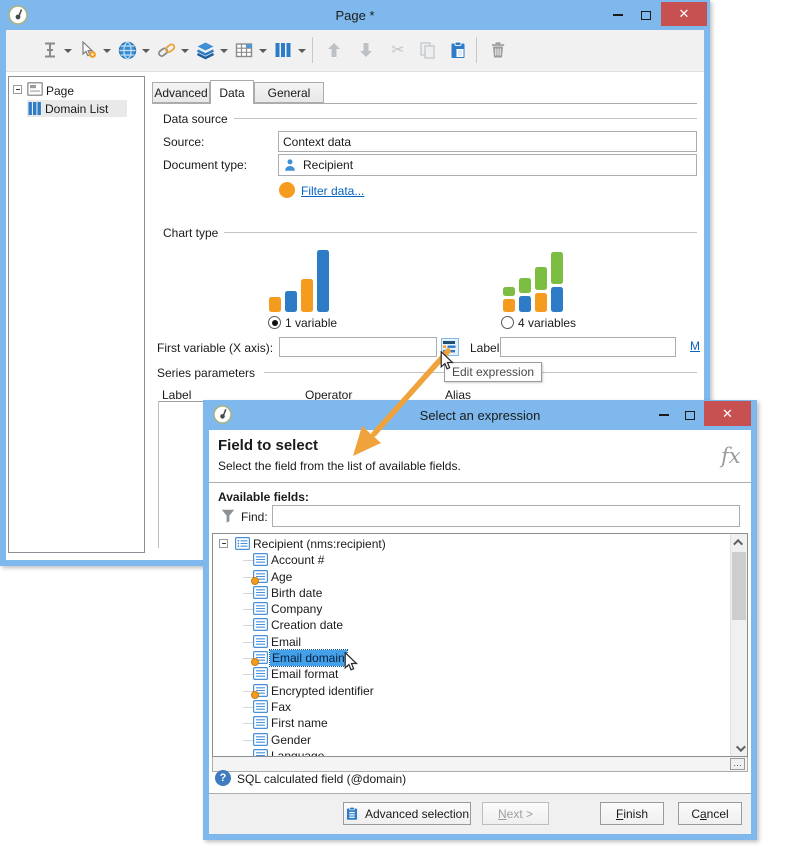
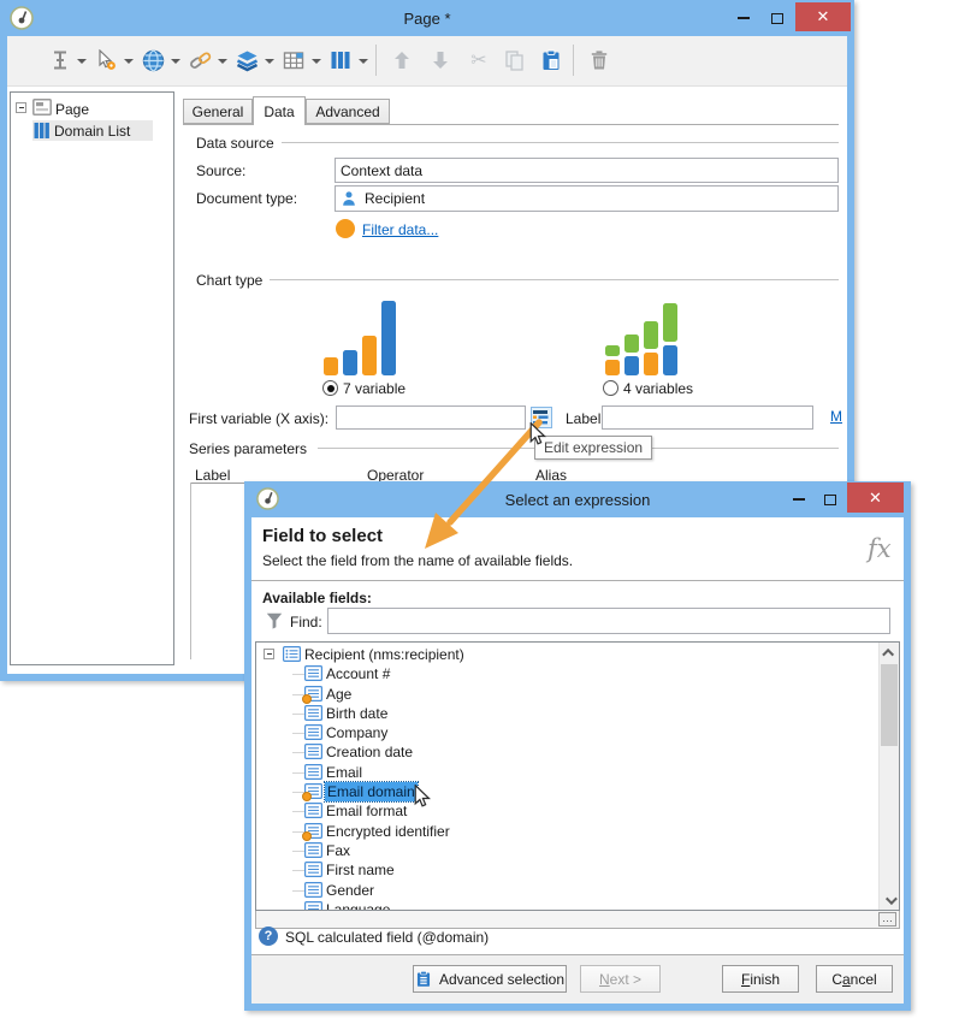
  Page *
  ✕
  ✂
  Page
  Domain List
- Advanced
+ General
  Data
- General
+ Advanced
  Data source
  Source:
  Context data
  Document type:
  Recipient
  Filter data...
  Chart type
- 1 variable
+ 7 variable
  4 variables
  First variable (X axis):
  Label
  M
  Series parameters
  Label
  Operator
  Alias
  Edit expression
  Select an expression
  ✕
  Field to select
- Select the field from the list of available fields.
+ Select the field from the name of available fields.
  fx
  Available fields:
  Find:
  Recipient (nms:recipient)
  Account #
  Age
  Birth date
  Company
  Creation date
  Email
  Email domain
  Email format
  Encrypted identifier
  Fax
  First name
  Gender
  Language
  …
  ?
  SQL calculated field (@domain)
  Advanced selection
  Next >
  Finish
  Cancel
